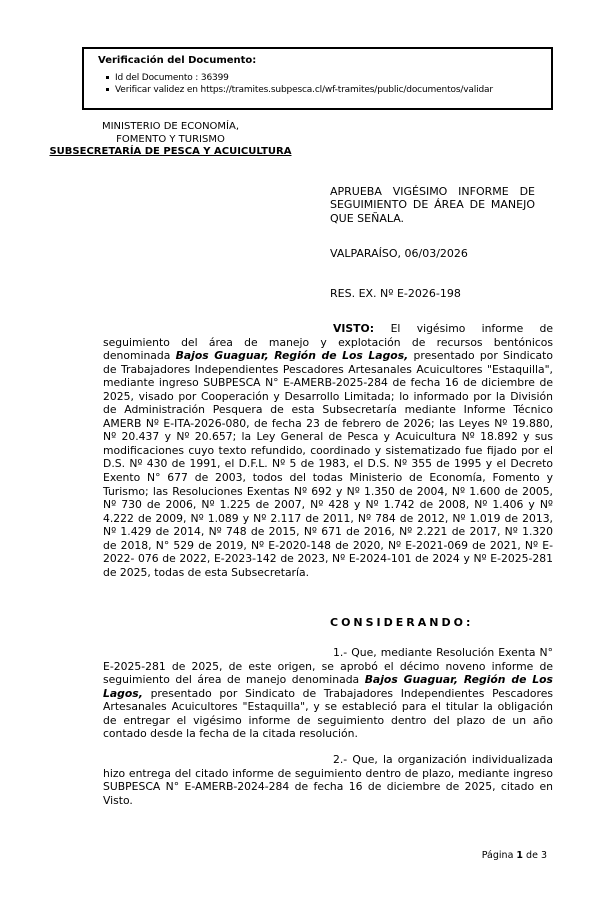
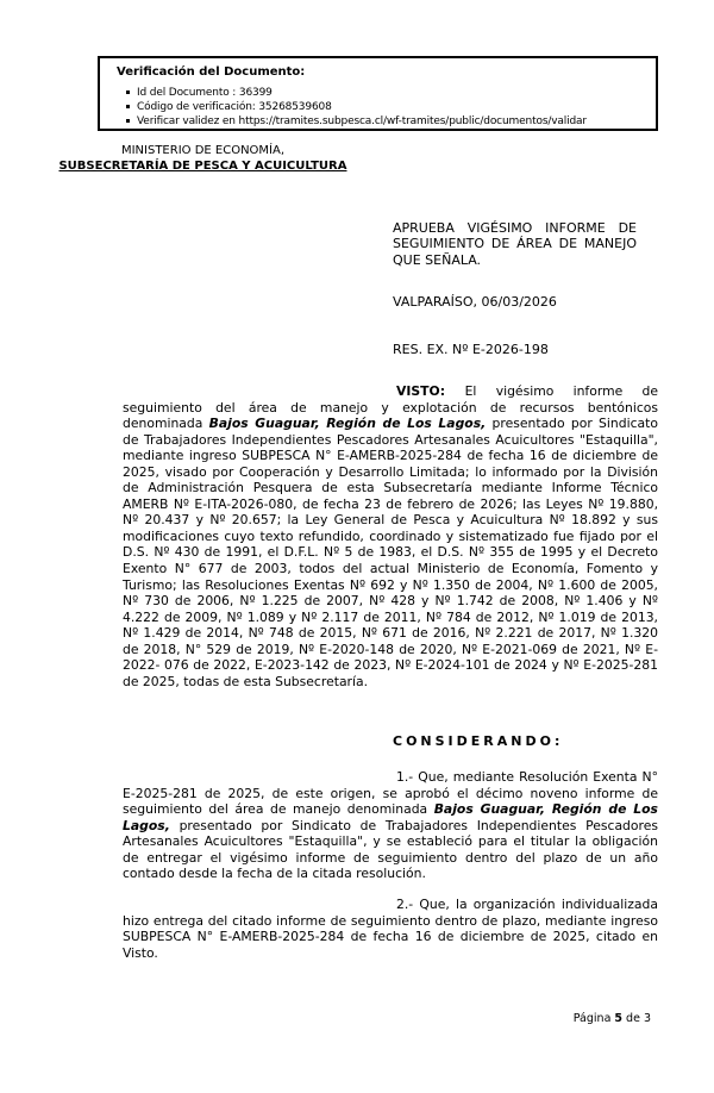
  Verificación del Documento:
  Id del Documento : 36399
+ Código de verificación: 35268539608
  Verificar validez en https://tramites.subpesca.cl/wf-tramites/public/documentos/validar
  MINISTERIO DE ECONOMÍA,
- FOMENTO Y TURISMO
  SUBSECRETARÍA DE PESCA Y ACUICULTURA
  APRUEBA VIGÉSIMO INFORME DE SEGUIMIENTO DE ÁREA DE MANEJO QUE SEÑALA.
  VALPARAÍSO, 06/03/2026
  RES. EX. Nº E-2026-198
- VISTO: El vigésimo informe de seguimiento del área de manejo y explotación de recursos bentónicos denominada Bajos Guaguar, Región de Los Lagos, presentado por Sindicato de Trabajadores Independientes Pescadores Artesanales Acuicultores "Estaquilla", mediante ingreso SUBPESCA N° E-AMERB-2025-284 de fecha 16 de diciembre de 2025, visado por Cooperación y Desarrollo Limitada; lo informado por la División de Administración Pesquera de esta Subsecretaría mediante Informe Técnico AMERB Nº E-ITA-2026-080, de fecha 23 de febrero de 2026; las Leyes Nº 19.880, Nº 20.437 y Nº 20.657; la Ley General de Pesca y Acuicultura Nº 18.892 y sus modificaciones cuyo texto refundido, coordinado y sistematizado fue fijado por el D.S. Nº 430 de 1991, el D.F.L. Nº 5 de 1983, el D.S. Nº 355 de 1995 y el Decreto Exento N° 677 de 2003, todos del todas Ministerio de Economía, Fomento y Turismo; las Resoluciones Exentas Nº 692 y Nº 1.350 de 2004, Nº 1.600 de 2005, Nº 730 de 2006, Nº 1.225 de 2007, Nº 428 y Nº 1.742 de 2008, Nº 1.406 y Nº 4.222 de 2009, Nº 1.089 y Nº 2.117 de 2011, Nº 784 de 2012, Nº 1.019 de 2013, Nº 1.429 de 2014, Nº 748 de 2015, Nº 671 de 2016, Nº 2.221 de 2017, Nº 1.320 de 2018, N° 529 de 2019, Nº E-2020-148 de 2020, Nº E-2021-069 de 2021, Nº E-2022- 076 de 2022, E-2023-142 de 2023, Nº E-2024-101 de 2024 y Nº E-2025-281 de 2025, todas de esta Subsecretaría.
+ VISTO: El vigésimo informe de seguimiento del área de manejo y explotación de recursos bentónicos denominada Bajos Guaguar, Región de Los Lagos, presentado por Sindicato de Trabajadores Independientes Pescadores Artesanales Acuicultores "Estaquilla", mediante ingreso SUBPESCA N° E-AMERB-2025-284 de fecha 16 de diciembre de 2025, visado por Cooperación y Desarrollo Limitada; lo informado por la División de Administración Pesquera de esta Subsecretaría mediante Informe Técnico AMERB Nº E-ITA-2026-080, de fecha 23 de febrero de 2026; las Leyes Nº 19.880, Nº 20.437 y Nº 20.657; la Ley General de Pesca y Acuicultura Nº 18.892 y sus modificaciones cuyo texto refundido, coordinado y sistematizado fue fijado por el D.S. Nº 430 de 1991, el D.F.L. Nº 5 de 1983, el D.S. Nº 355 de 1995 y el Decreto Exento N° 677 de 2003, todos del actual Ministerio de Economía, Fomento y Turismo; las Resoluciones Exentas Nº 692 y Nº 1.350 de 2004, Nº 1.600 de 2005, Nº 730 de 2006, Nº 1.225 de 2007, Nº 428 y Nº 1.742 de 2008, Nº 1.406 y Nº 4.222 de 2009, Nº 1.089 y Nº 2.117 de 2011, Nº 784 de 2012, Nº 1.019 de 2013, Nº 1.429 de 2014, Nº 748 de 2015, Nº 671 de 2016, Nº 2.221 de 2017, Nº 1.320 de 2018, N° 529 de 2019, Nº E-2020-148 de 2020, Nº E-2021-069 de 2021, Nº E-2022- 076 de 2022, E-2023-142 de 2023, Nº E-2024-101 de 2024 y Nº E-2025-281 de 2025, todas de esta Subsecretaría.
  CONSIDERANDO:
  1.- Que, mediante Resolución Exenta N° E-2025-281 de 2025, de este origen, se aprobó el décimo noveno informe de seguimiento del área de manejo denominada Bajos Guaguar, Región de Los Lagos, presentado por Sindicato de Trabajadores Independientes Pescadores Artesanales Acuicultores "Estaquilla", y se estableció para el titular la obligación de entregar el vigésimo informe de seguimiento dentro del plazo de un año contado desde la fecha de la citada resolución.
- 2.- Que, la organización individualizada hizo entrega del citado informe de seguimiento dentro de plazo, mediante ingreso SUBPESCA N° E-AMERB-2024-284 de fecha 16 de diciembre de 2025, citado en Visto.
+ 2.- Que, la organización individualizada hizo entrega del citado informe de seguimiento dentro de plazo, mediante ingreso SUBPESCA N° E-AMERB-2025-284 de fecha 16 de diciembre de 2025, citado en Visto.
- Página 1 de 3
+ Página 5 de 3
